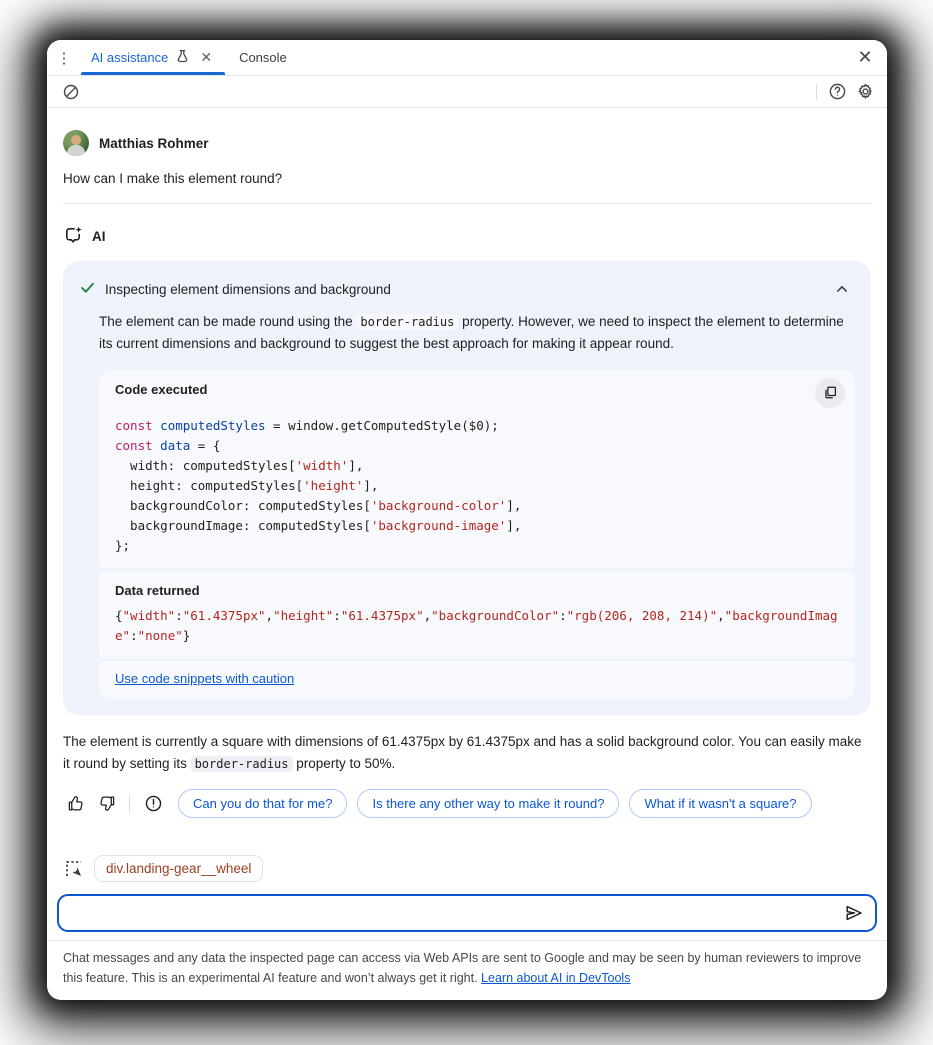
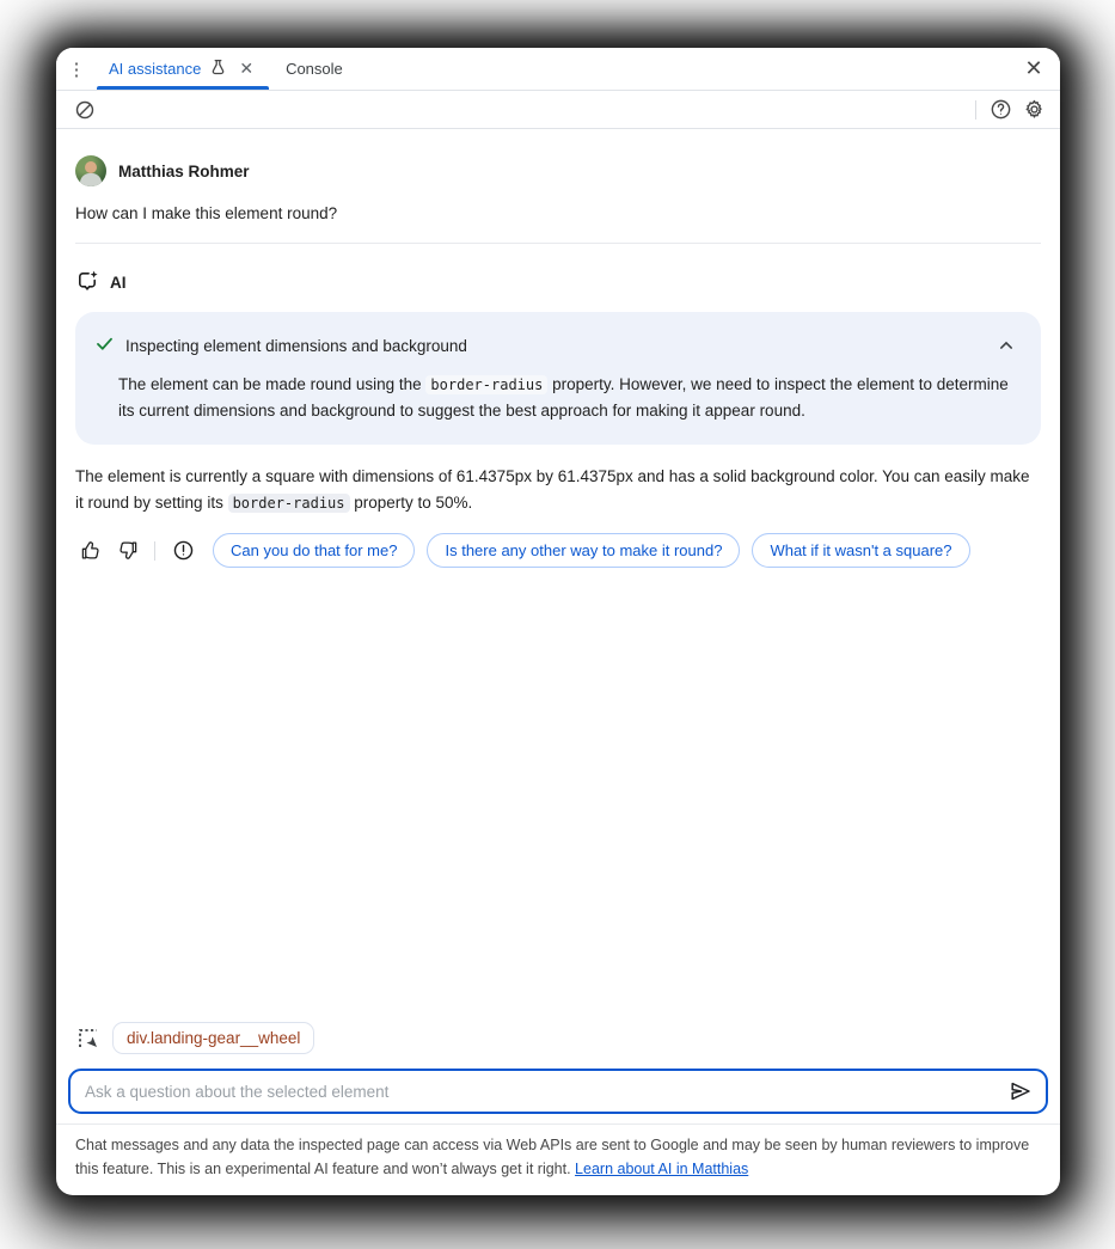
  ⋮
  AI assistance
  ✕
  Console
  ✕
  Matthias Rohmer
  How can I make this element round?
  AI
  Inspecting element dimensions and background
  The element can be made round using the border-radius property. However, we need to inspect the element to determine its current dimensions and background to suggest the best approach for making it appear round.
- Code executed
- const computedStyles = window.getComputedStyle($0);
- const data = {
- width: computedStyles['width'],
- height: computedStyles['height'],
- backgroundColor: computedStyles['background-color'],
- backgroundImage: computedStyles['background-image'],
- };
- Data returned
- {"width":"61.4375px","height":"61.4375px","backgroundColor":"rgb(206, 208, 214)","backgroundImage":"none"}
- Use code snippets with caution
  The element is currently a square with dimensions of 61.4375px by 61.4375px and has a solid background color. You can easily make it round by setting its border-radius property to 50%.
  Can you do that for me?
  Is there any other way to make it round?
  What if it wasn't a square?
  div.landing-gear__wheel
+ Ask a question about the selected element
- Chat messages and any data the inspected page can access via Web APIs are sent to Google and may be seen by human reviewers to improve this feature. This is an experimental AI feature and won’t always get it right. Learn about AI in DevTools
+ Chat messages and any data the inspected page can access via Web APIs are sent to Google and may be seen by human reviewers to improve this feature. This is an experimental AI feature and won’t always get it right. Learn about AI in Matthias
